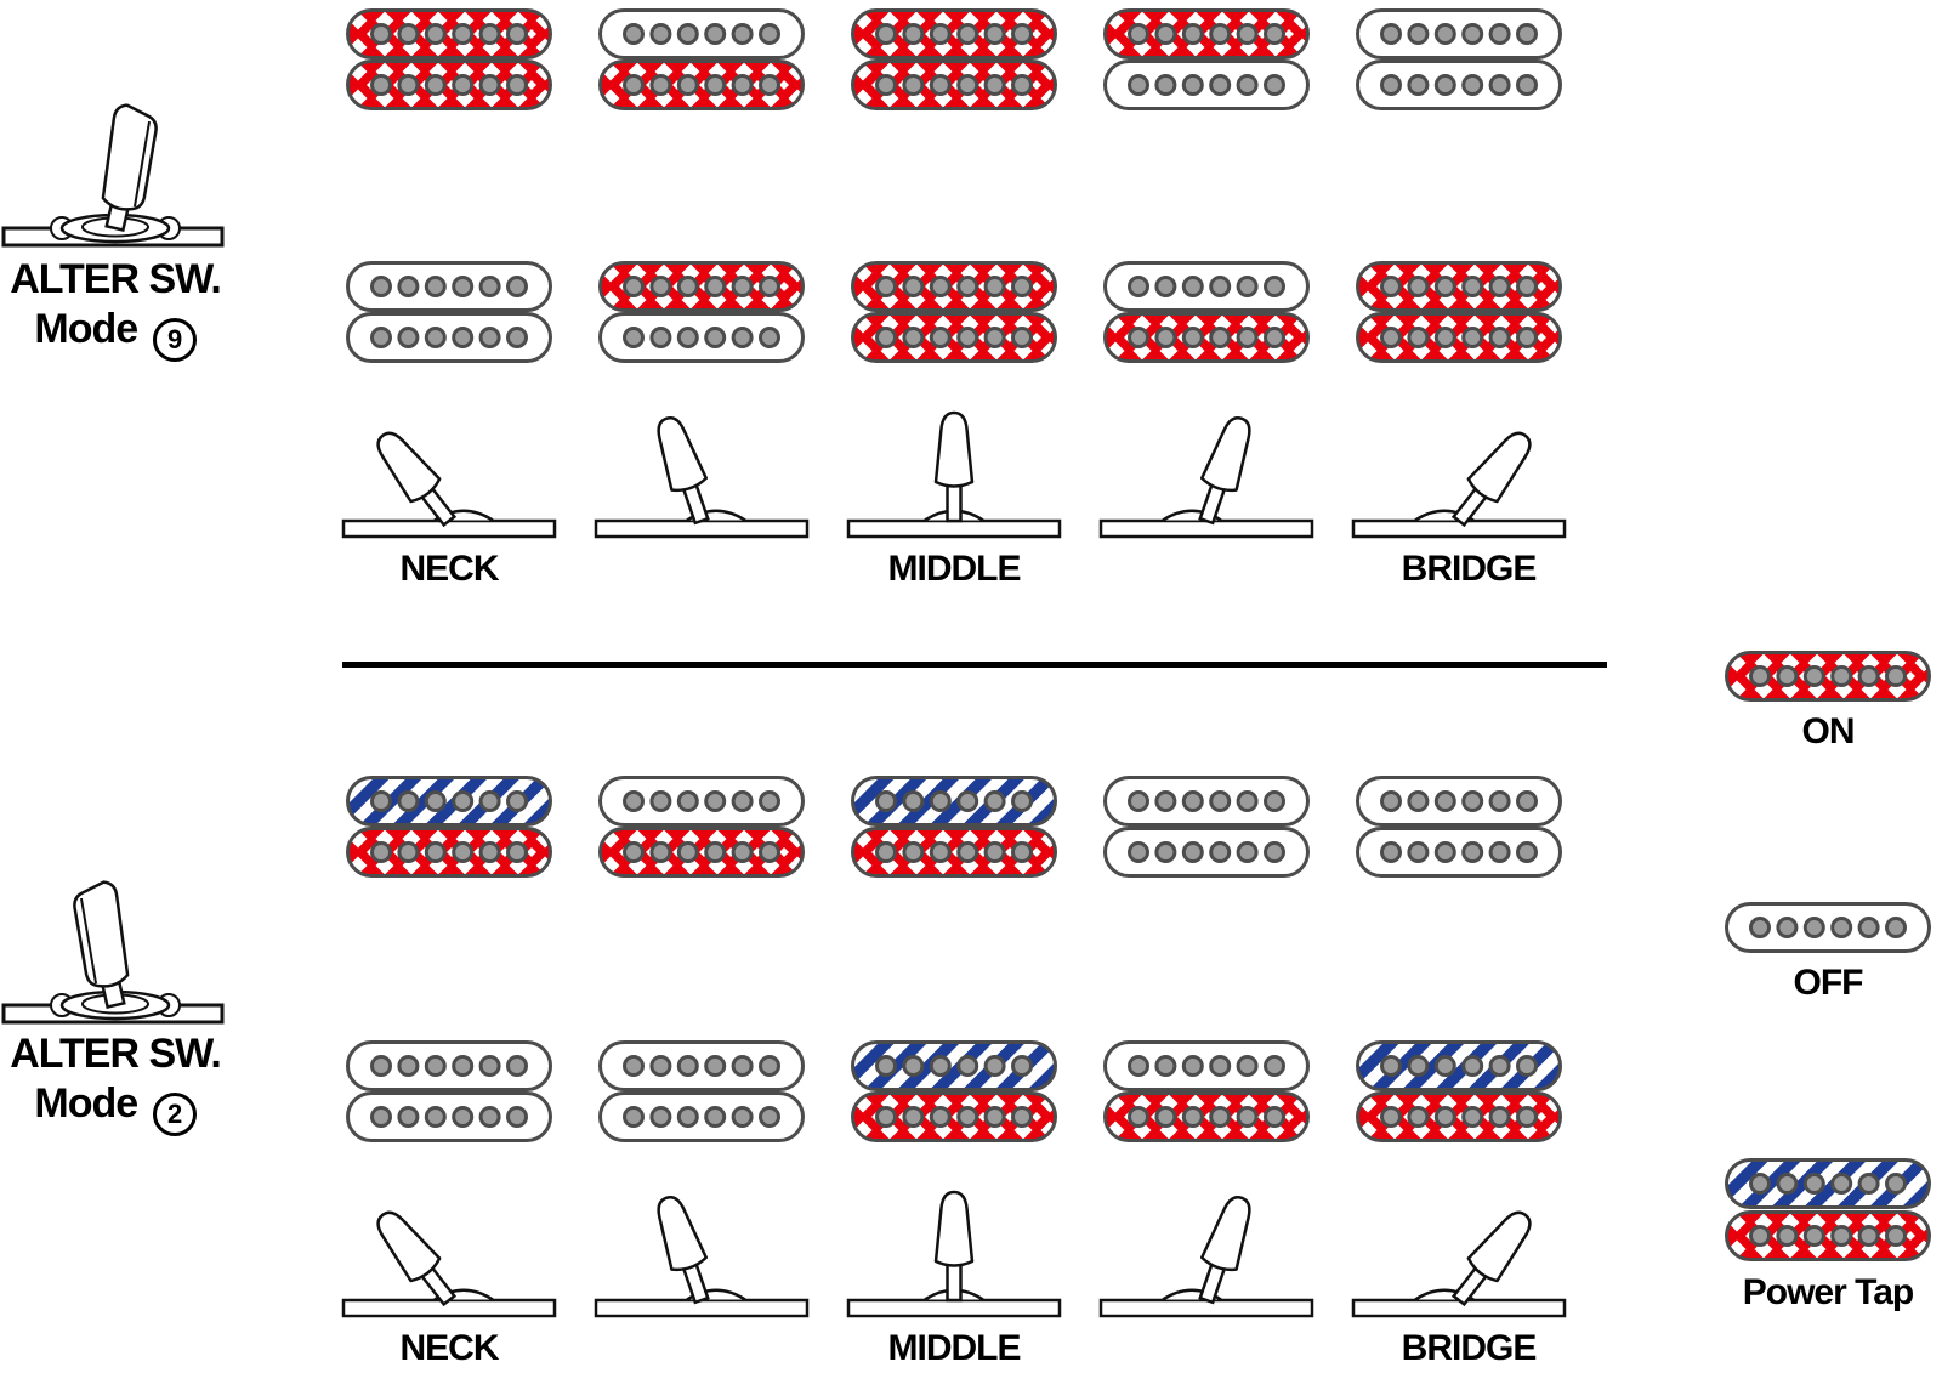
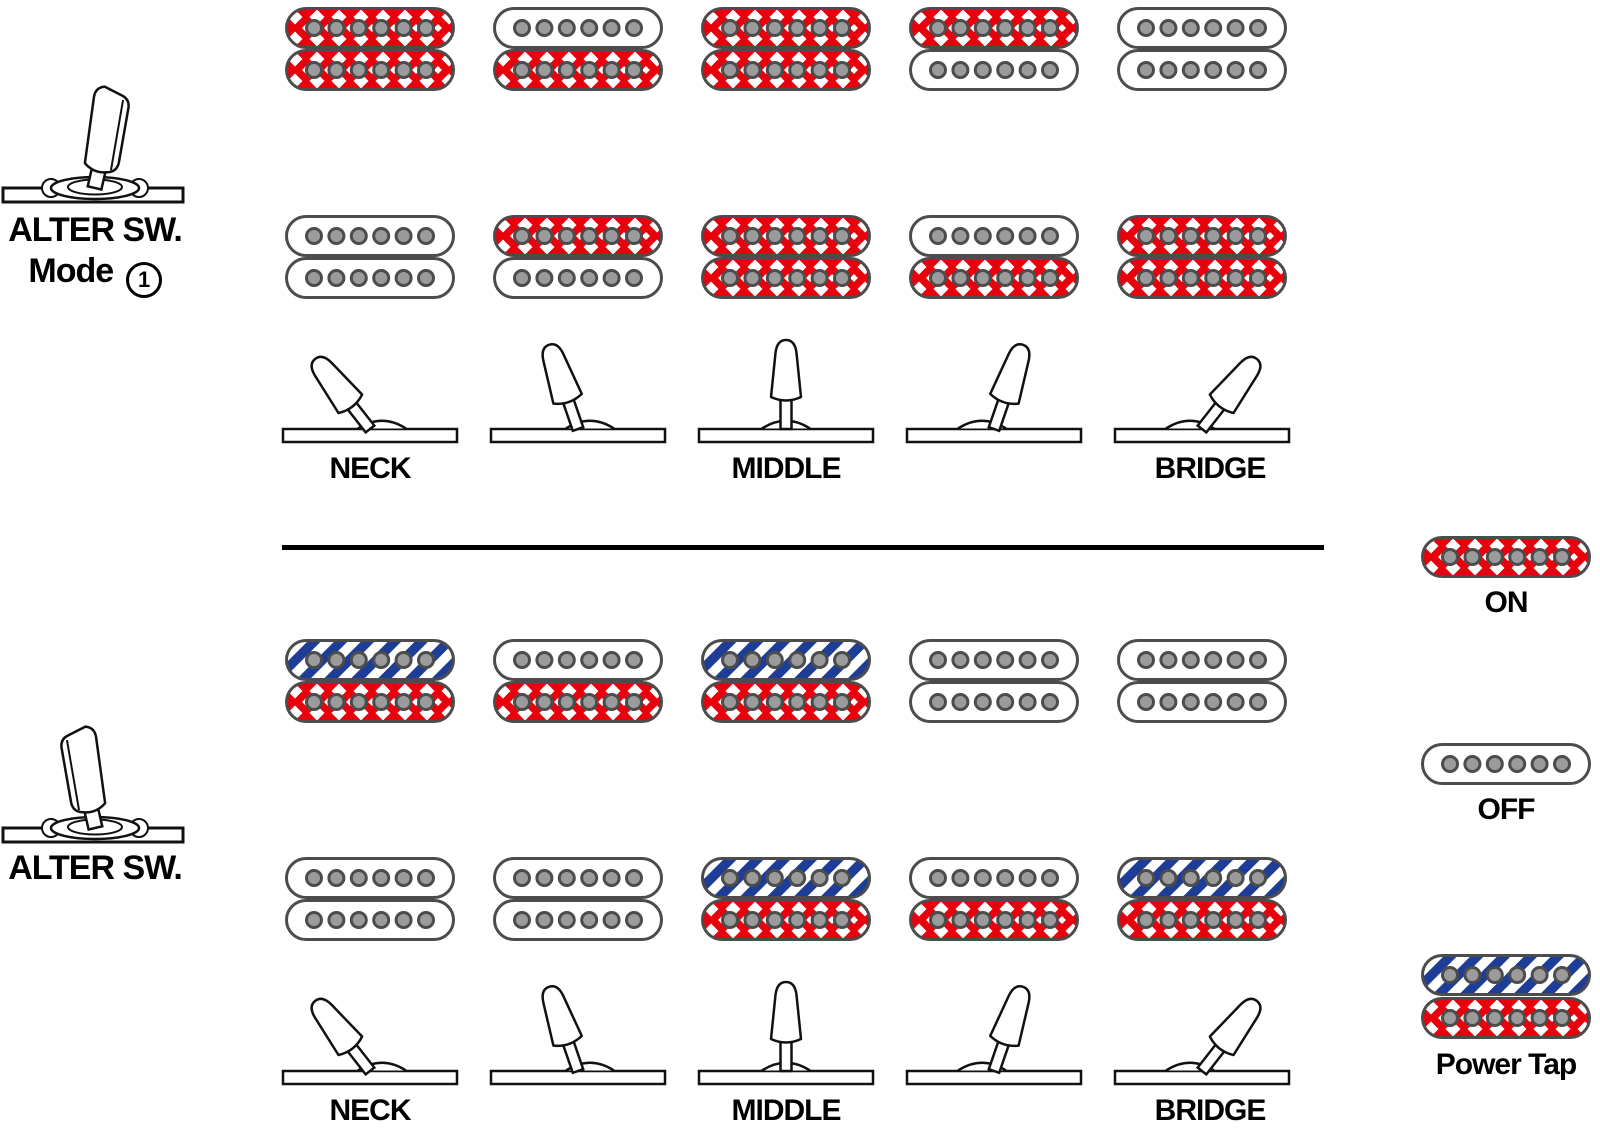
  ALTER SW.
- Mode 9
+ Mode 1
  ALTER SW.
- Mode 2
  NECK
  MIDDLE
  BRIDGE
  NECK
  MIDDLE
  BRIDGE
  ON
  OFF
  Power Tap
